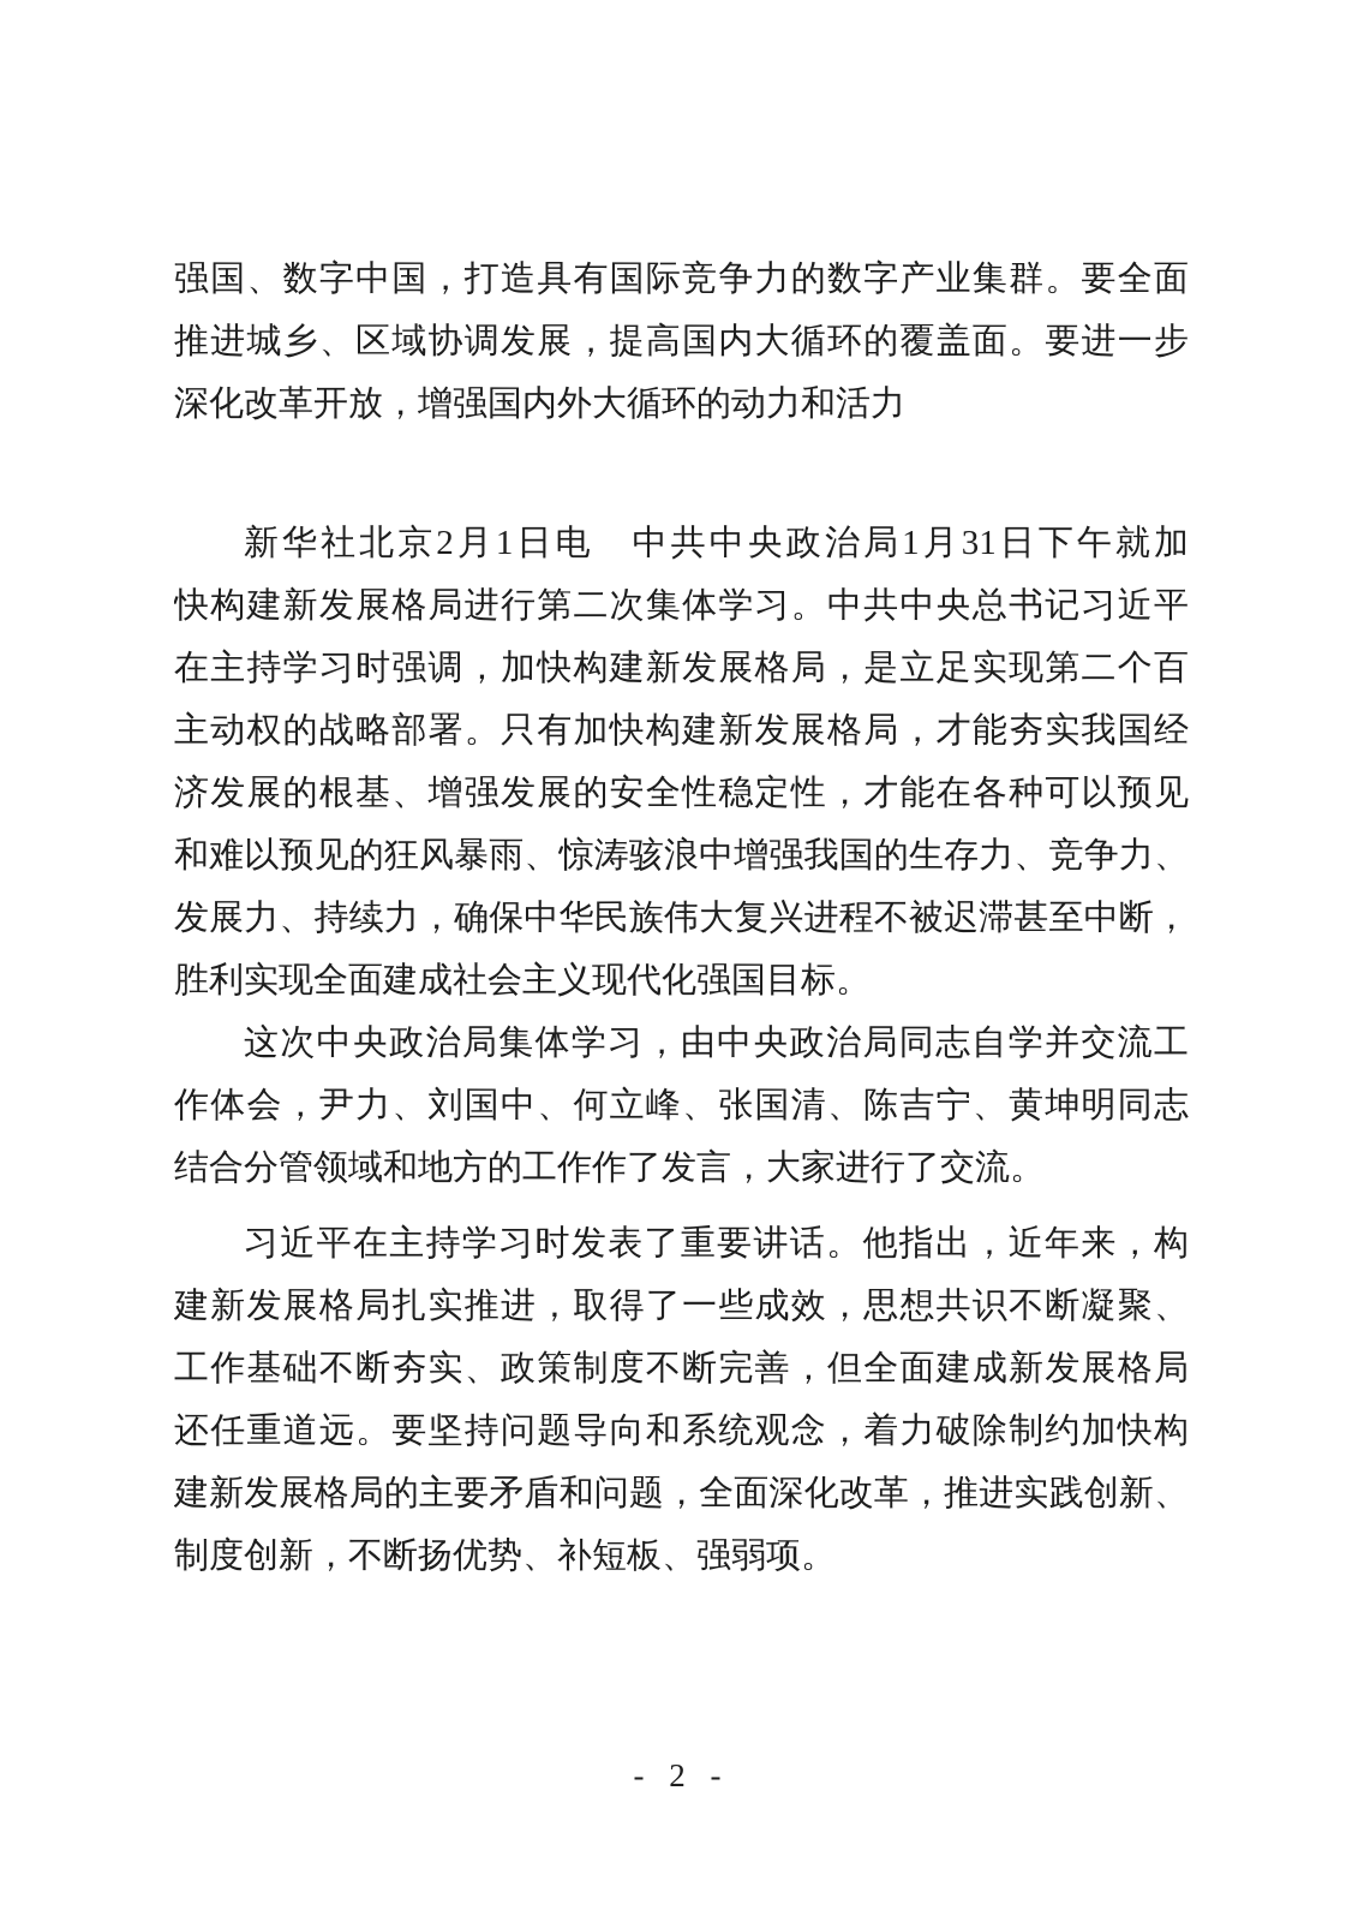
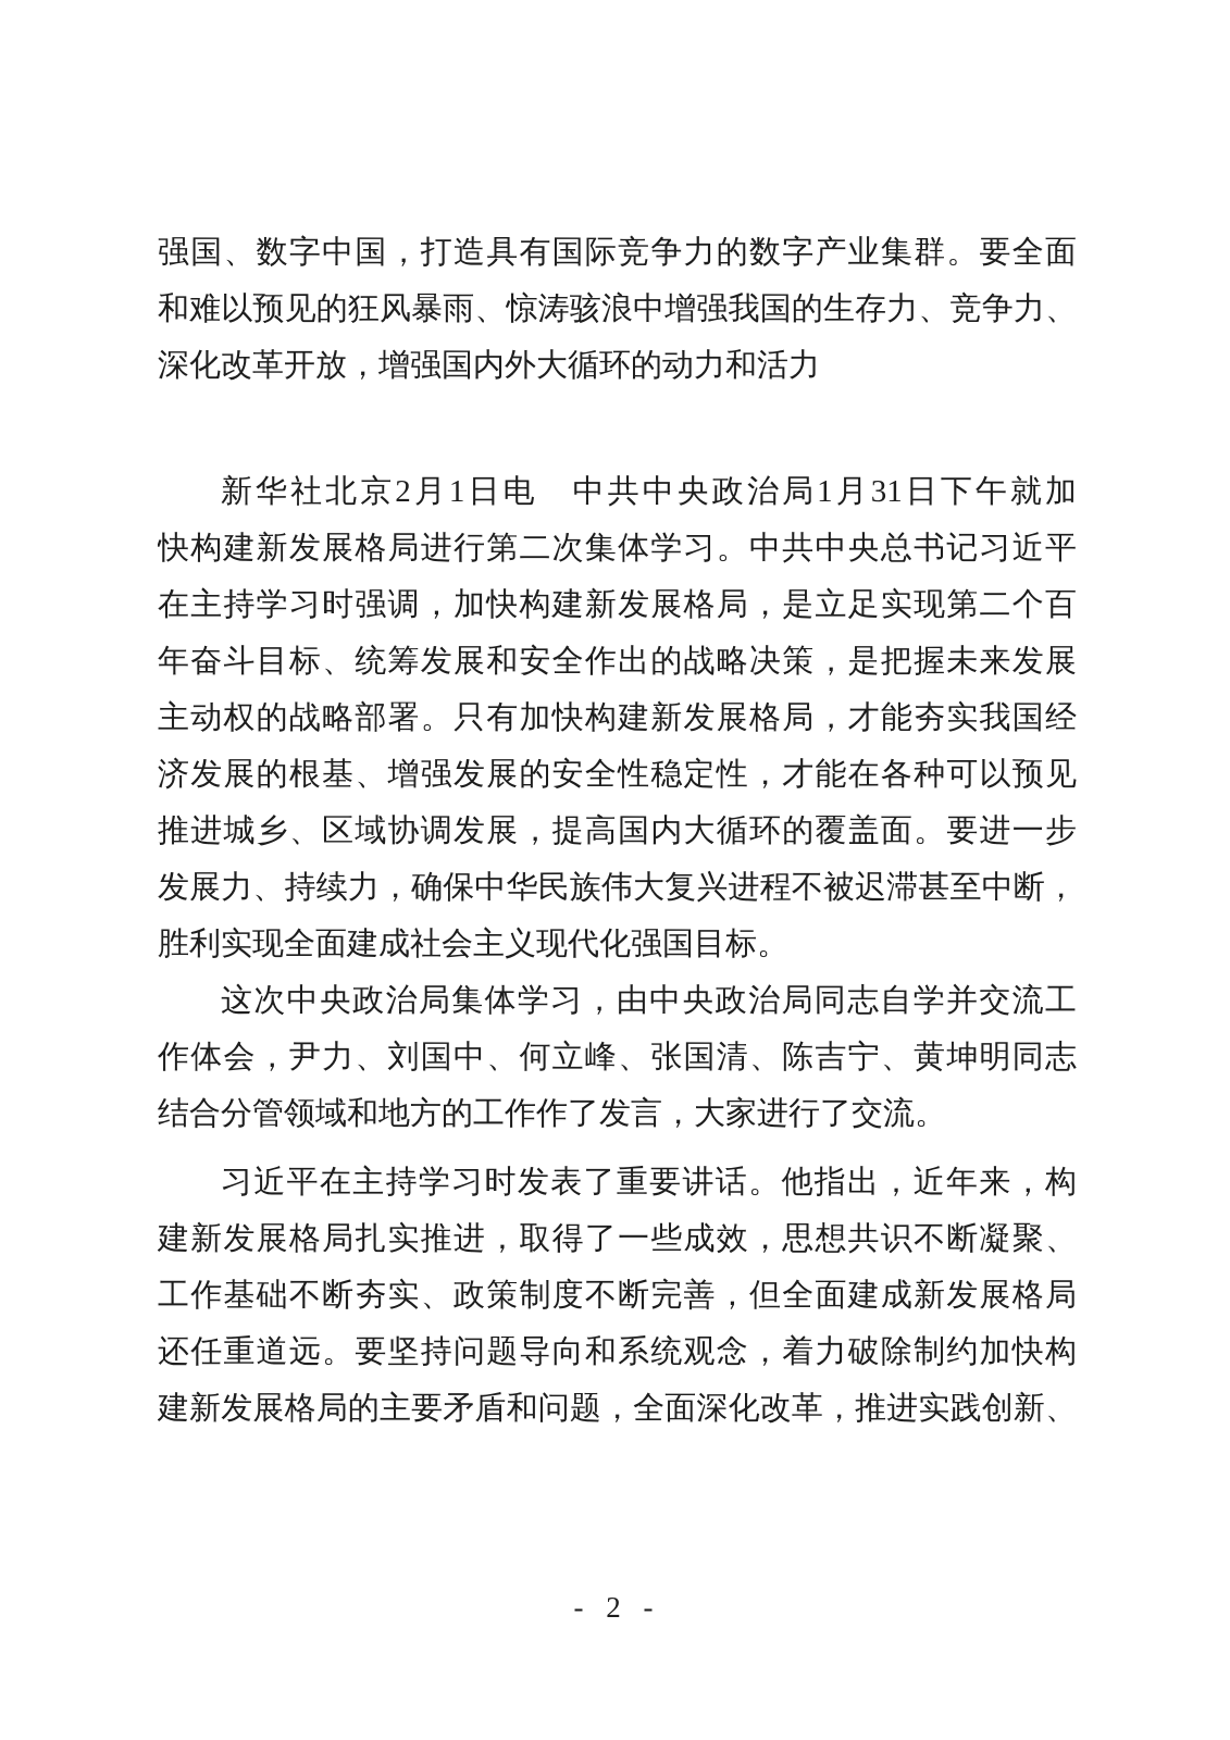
  强国、数字中国，打造具有国际竞争力的数字产业集群。要全面
- 推进城乡、区域协调发展，提高国内大循环的覆盖面。要进一步
+ 和难以预见的狂风暴雨、惊涛骇浪中增强我国的生存力、竞争力、
  深化改革开放，增强国内外大循环的动力和活力
  新华社北京2月1日电 中共中央政治局1月31日下午就加
  快构建新发展格局进行第二次集体学习。中共中央总书记习近平
  在主持学习时强调，加快构建新发展格局，是立足实现第二个百
+ 年奋斗目标、统筹发展和安全作出的战略决策，是把握未来发展
  主动权的战略部署。只有加快构建新发展格局，才能夯实我国经
  济发展的根基、增强发展的安全性稳定性，才能在各种可以预见
- 和难以预见的狂风暴雨、惊涛骇浪中增强我国的生存力、竞争力、
+ 推进城乡、区域协调发展，提高国内大循环的覆盖面。要进一步
  发展力、持续力，确保中华民族伟大复兴进程不被迟滞甚至中断，
  胜利实现全面建成社会主义现代化强国目标。
  这次中央政治局集体学习，由中央政治局同志自学并交流工
  作体会，尹力、刘国中、何立峰、张国清、陈吉宁、黄坤明同志
  结合分管领域和地方的工作作了发言，大家进行了交流。
  习近平在主持学习时发表了重要讲话。他指出，近年来，构
  建新发展格局扎实推进，取得了一些成效，思想共识不断凝聚、
  工作基础不断夯实、政策制度不断完善，但全面建成新发展格局
  还任重道远。要坚持问题导向和系统观念，着力破除制约加快构
  建新发展格局的主要矛盾和问题，全面深化改革，推进实践创新、
- 制度创新，不断扬优势、补短板、强弱项。
  - 2 -
